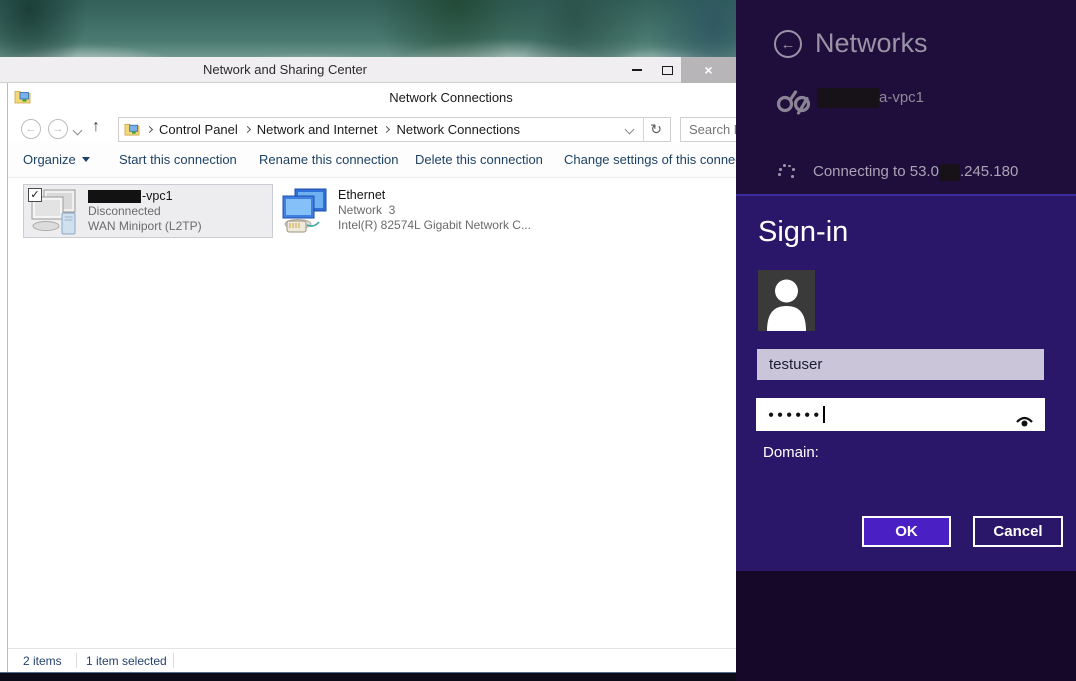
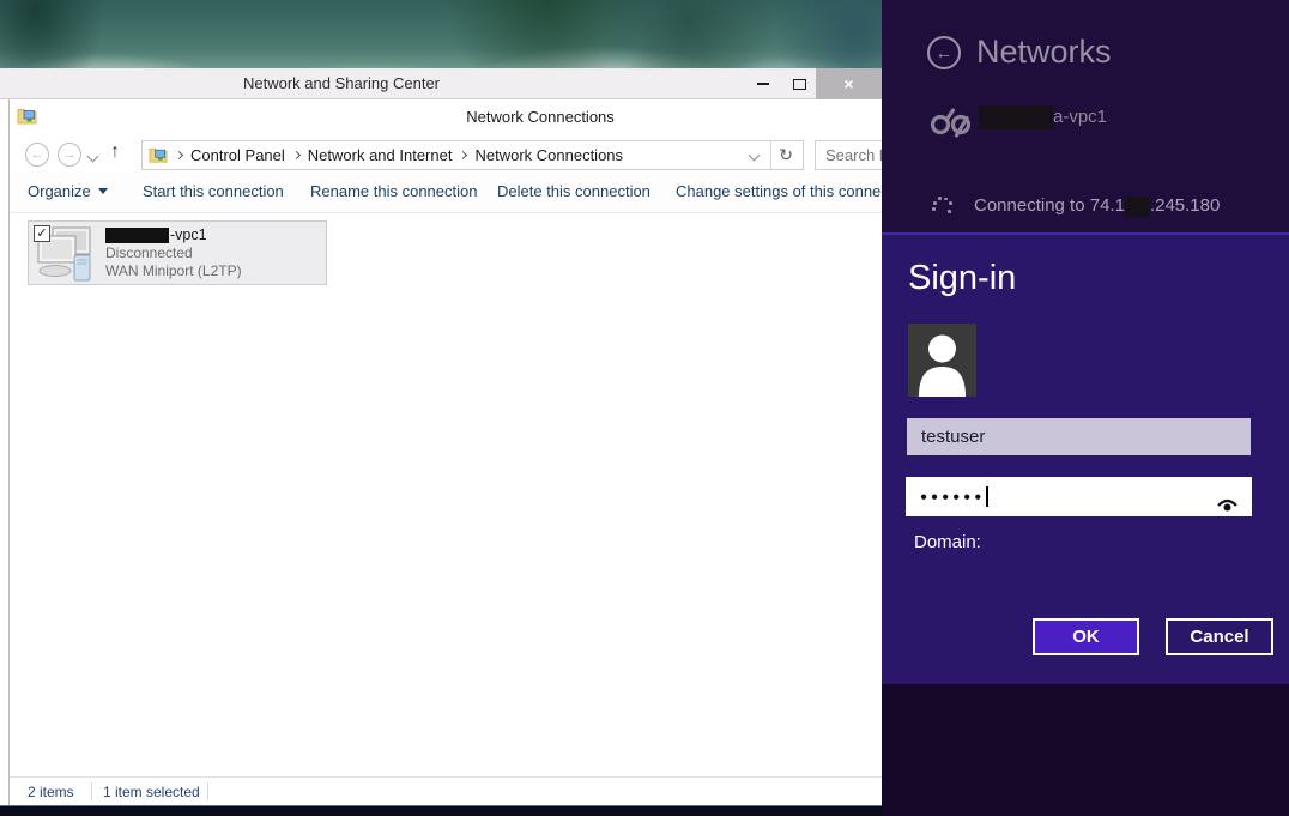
  Network and Sharing Center
  ×
  Network Connections
  ←
  →
  ↑
  Control Panel
  Network and Internet
  Network Connections
  ↻
  Organize
  Start this connection
  Rename this connection
  Delete this connection
  Change settings of this conne
  ✓
  -vpc1
  Disconnected
  WAN Miniport (L2TP)
- Ethernet
- Network 3
- Intel(R) 82574L Gigabit Network C...
  2 items
  1 item selected
  ←
  Networks
  a-vpc1
- Connecting to 53.0 .245.180
+ Connecting to 74.1 .245.180
  Sign-in
  testuser
  ●●●●●●
  Domain:
  OK
  Cancel
